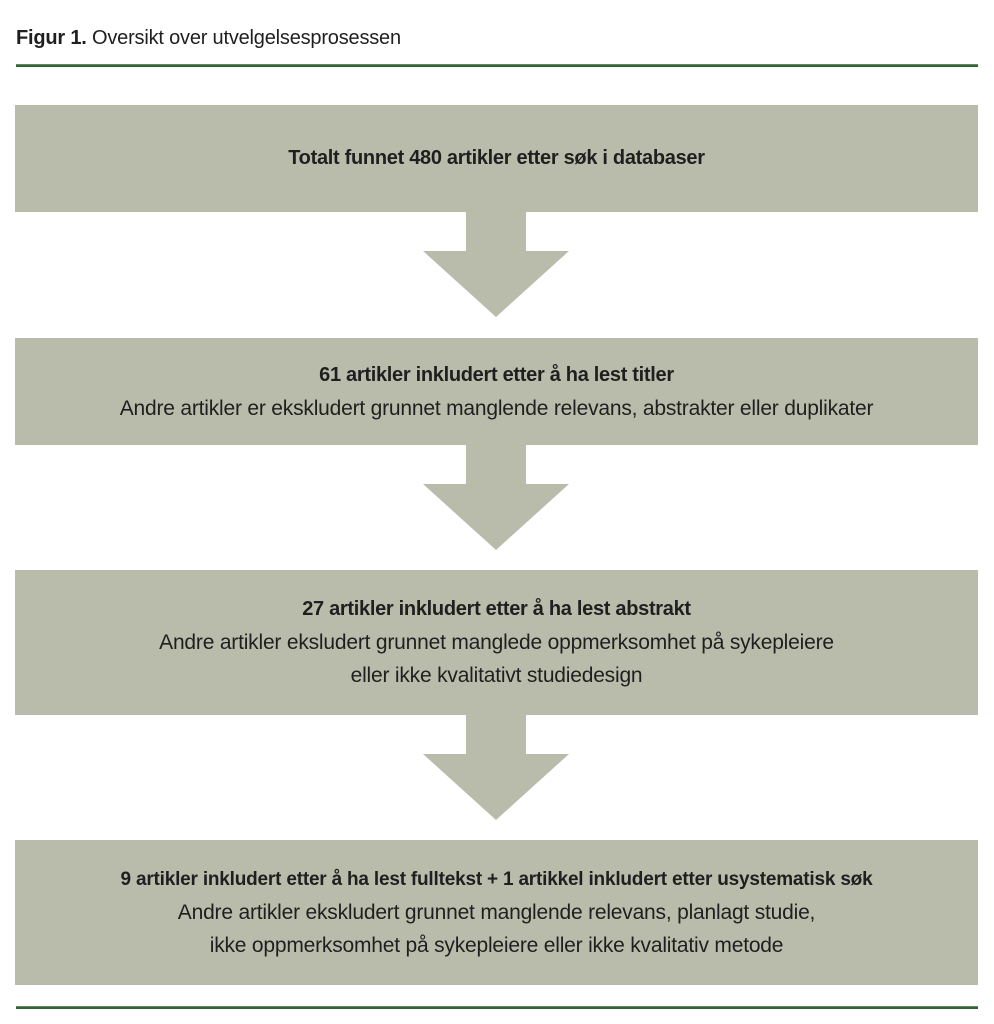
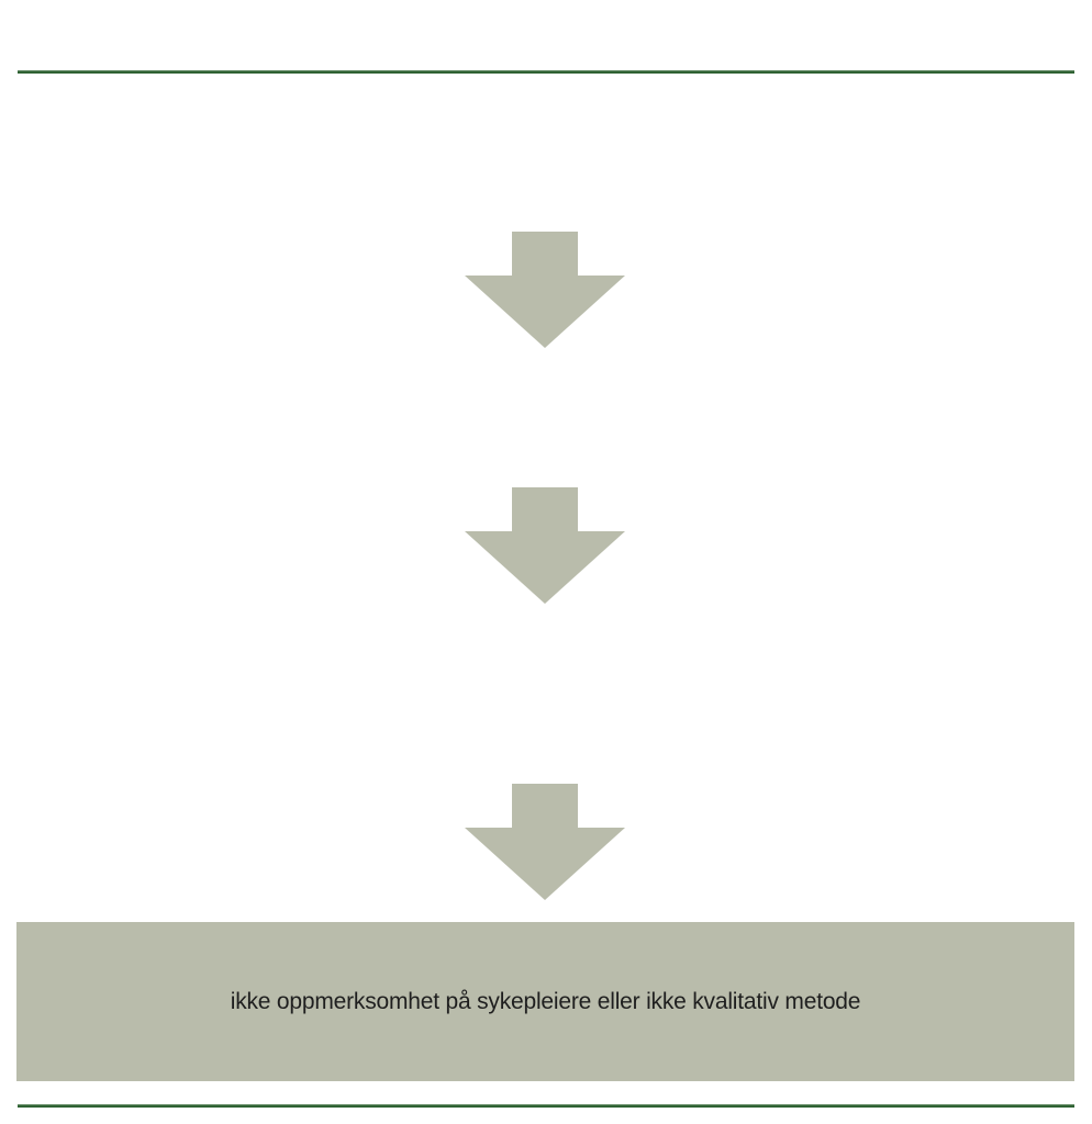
- Figur 1. Oversikt over utvelgelsesprosessen
- Totalt funnet 480 artikler etter søk i databaser
- 61 artikler inkludert etter å ha lest titler
- Andre artikler er ekskludert grunnet manglende relevans, abstrakter eller duplikater
- 27 artikler inkludert etter å ha lest abstrakt
- Andre artikler eksludert grunnet manglede oppmerksomhet på sykepleiere
- eller ikke kvalitativt studiedesign
- 9 artikler inkludert etter å ha lest fulltekst + 1 artikkel inkludert etter usystematisk søk
- Andre artikler ekskludert grunnet manglende relevans, planlagt studie,
  ikke oppmerksomhet på sykepleiere eller ikke kvalitativ metode
